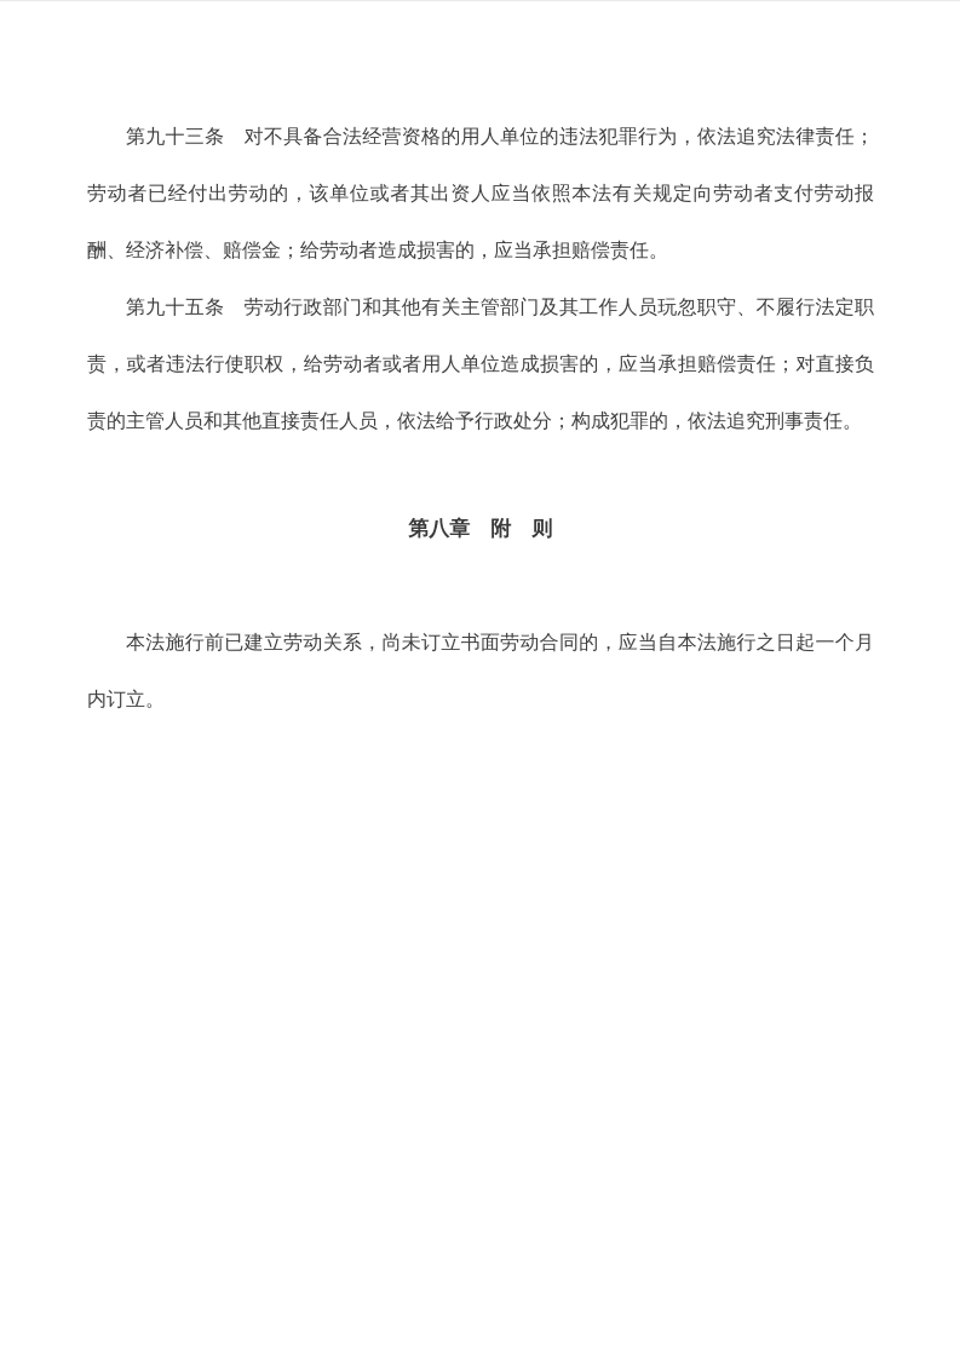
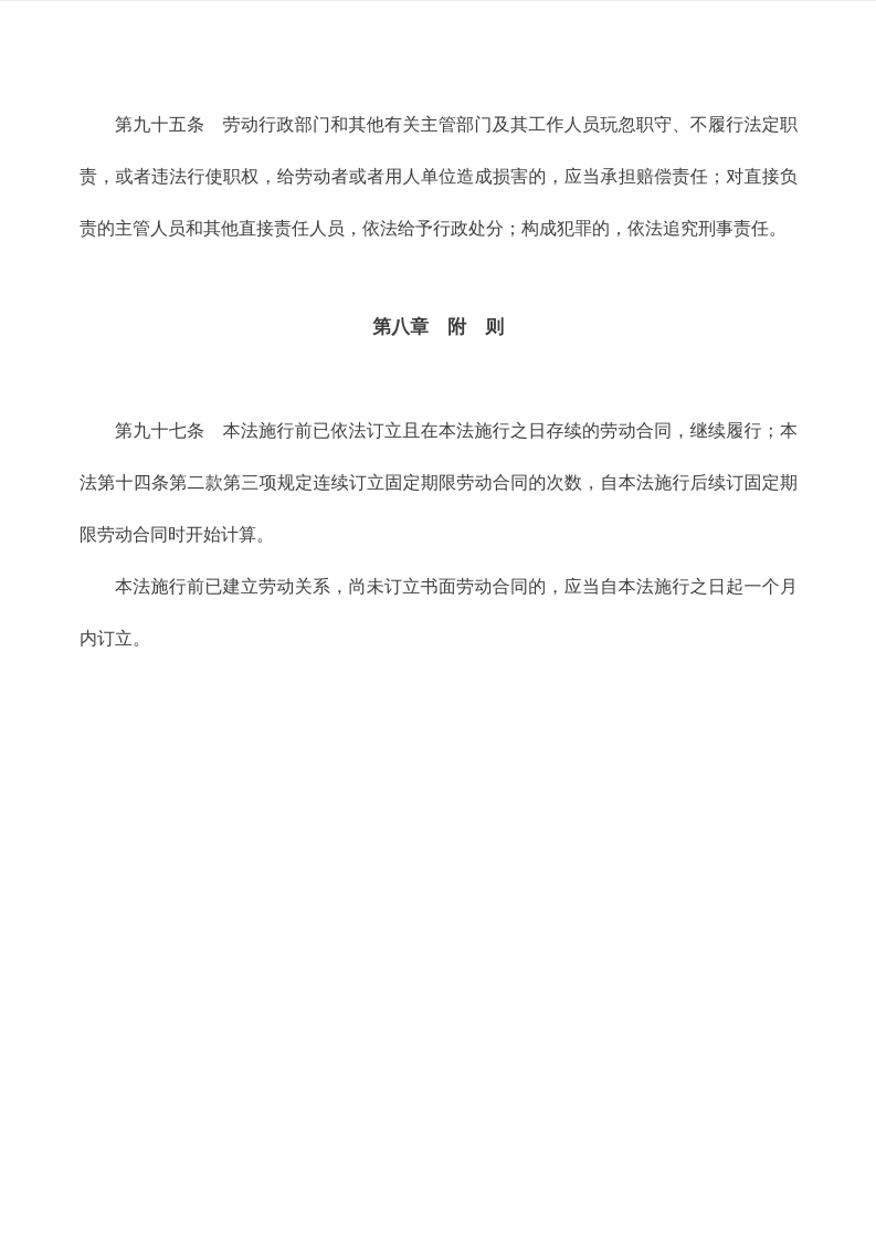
- 第九十三条 对不具备合法经营资格的用人单位的违法犯罪行为，依法追究法律责任；劳动者已经付出劳动的，该单位或者其出资人应当依照本法有关规定向劳动者支付劳动报酬、经济补偿、赔偿金；给劳动者造成损害的，应当承担赔偿责任。
  第九十五条 劳动行政部门和其他有关主管部门及其工作人员玩忽职守、不履行法定职责，或者违法行使职权，给劳动者或者用人单位造成损害的，应当承担赔偿责任；对直接负责的主管人员和其他直接责任人员，依法给予行政处分；构成犯罪的，依法追究刑事责任。
  第八章 附 则
+ 第九十七条 本法施行前已依法订立且在本法施行之日存续的劳动合同，继续履行；本法第十四条第二款第三项规定连续订立固定期限劳动合同的次数，自本法施行后续订固定期限劳动合同时开始计算。
  本法施行前已建立劳动关系，尚未订立书面劳动合同的，应当自本法施行之日起一个月内订立。
